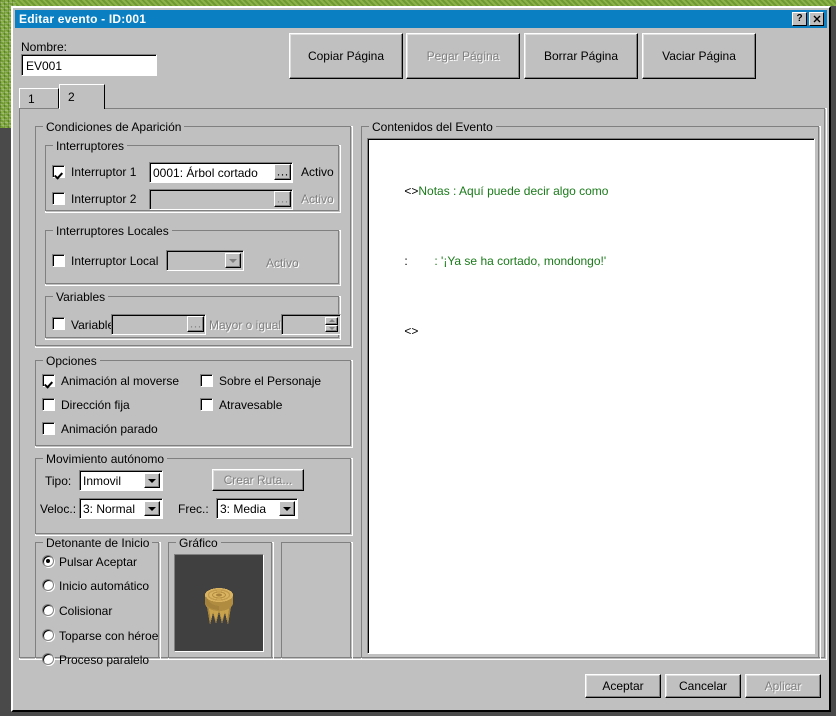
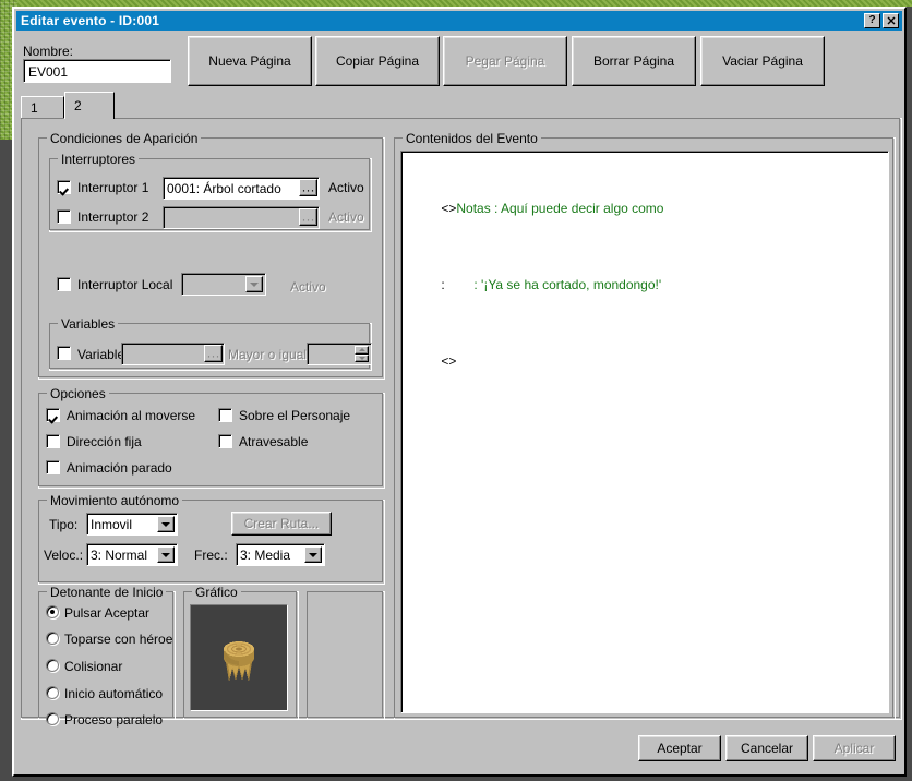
  Editar evento - ID:001
  ?
  Nombre:
  EV001
+ Nueva Página
  Copiar Página
  Pegar Página
  Borrar Página
  Vaciar Página
  1
  2
  Condiciones de Aparición
  Interruptores
  Interruptor 1
  0001: Árbol cortado
  ···
  Activo
  Interruptor 2
  ···
  Activo
- Interruptores Locales
  Interruptor Local
  Activo
  Variables
  Variabl
  ···
  Mayor o igual
  Opciones
  Animación al moverse
  Sobre el Personaje
  Dirección fija
  Atravesable
  Animación parado
  Movimiento autónomo
  Tipo:
  Inmovil
  Crear Ruta...
  Veloc.:
  3: Normal
  Frec.:
  3: Media
  Detonante de Inicio
  Pulsar Aceptar
- Inicio automático
+ Toparse con héroe
  Colisionar
- Toparse con héroe
+ Inicio automático
  Proceso paralelo
  Gráfico
  Contenidos del Evento
  <>Notas : Aquí puede decir algo como
  : : '¡Ya se ha cortado, mondongo!'
  <>
  Aceptar
  Cancelar
  Aplicar
